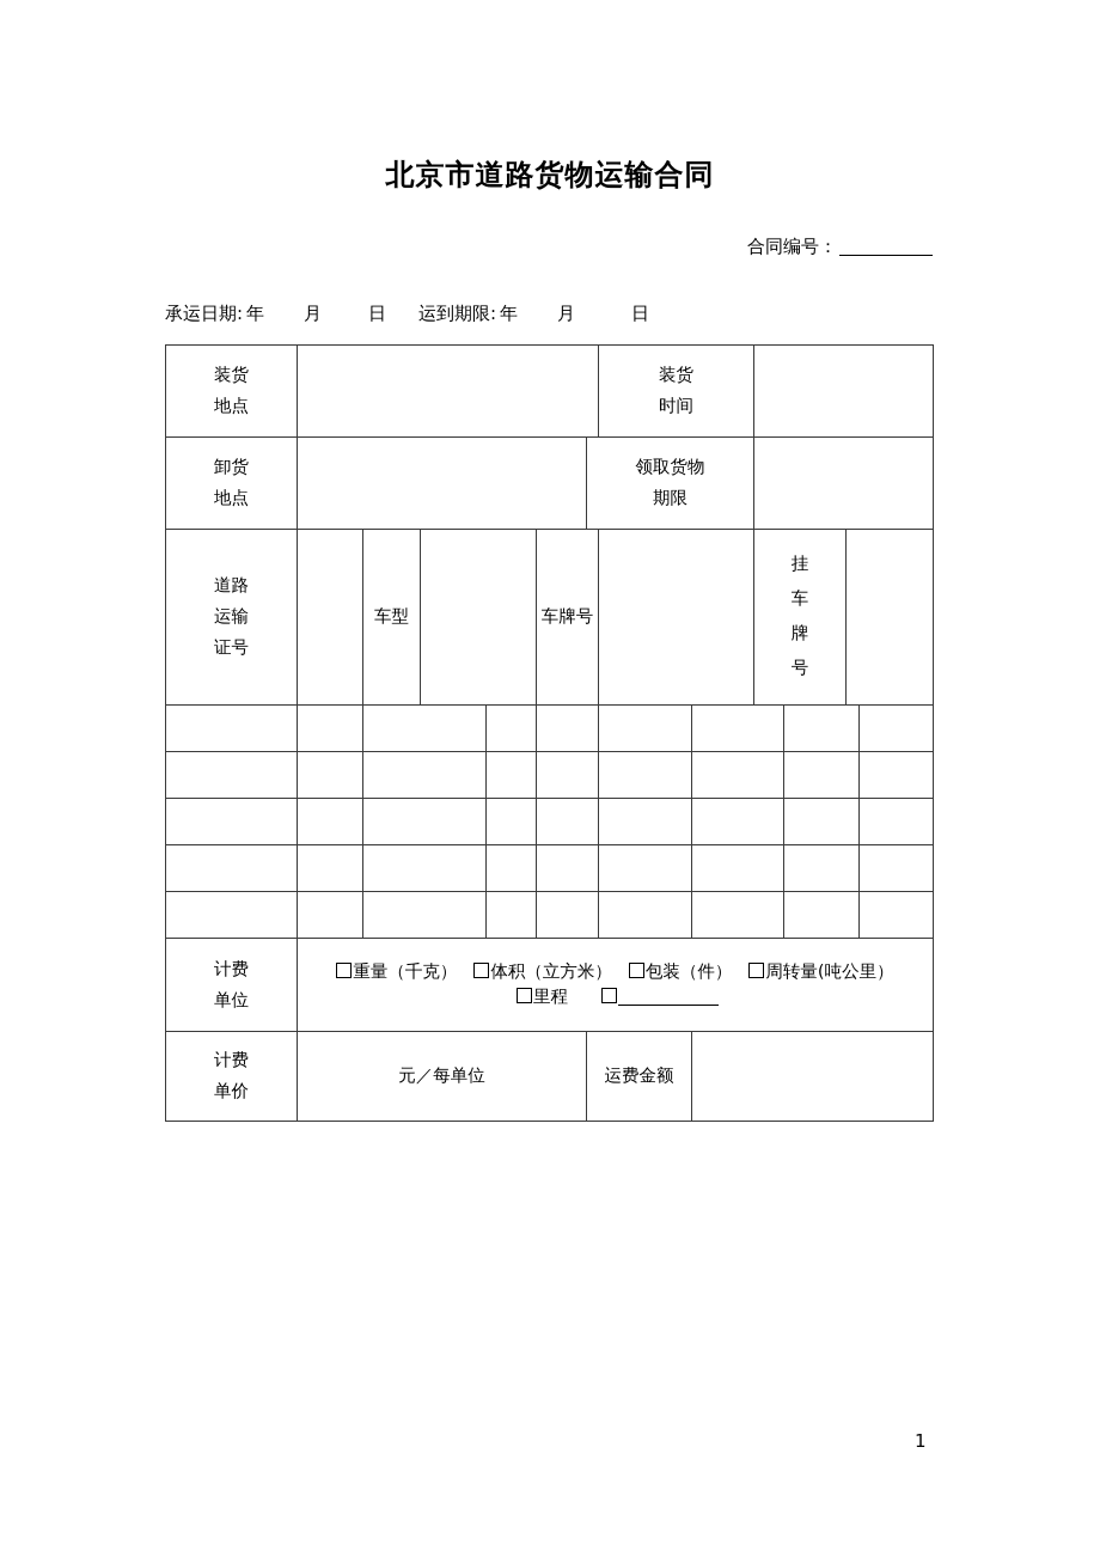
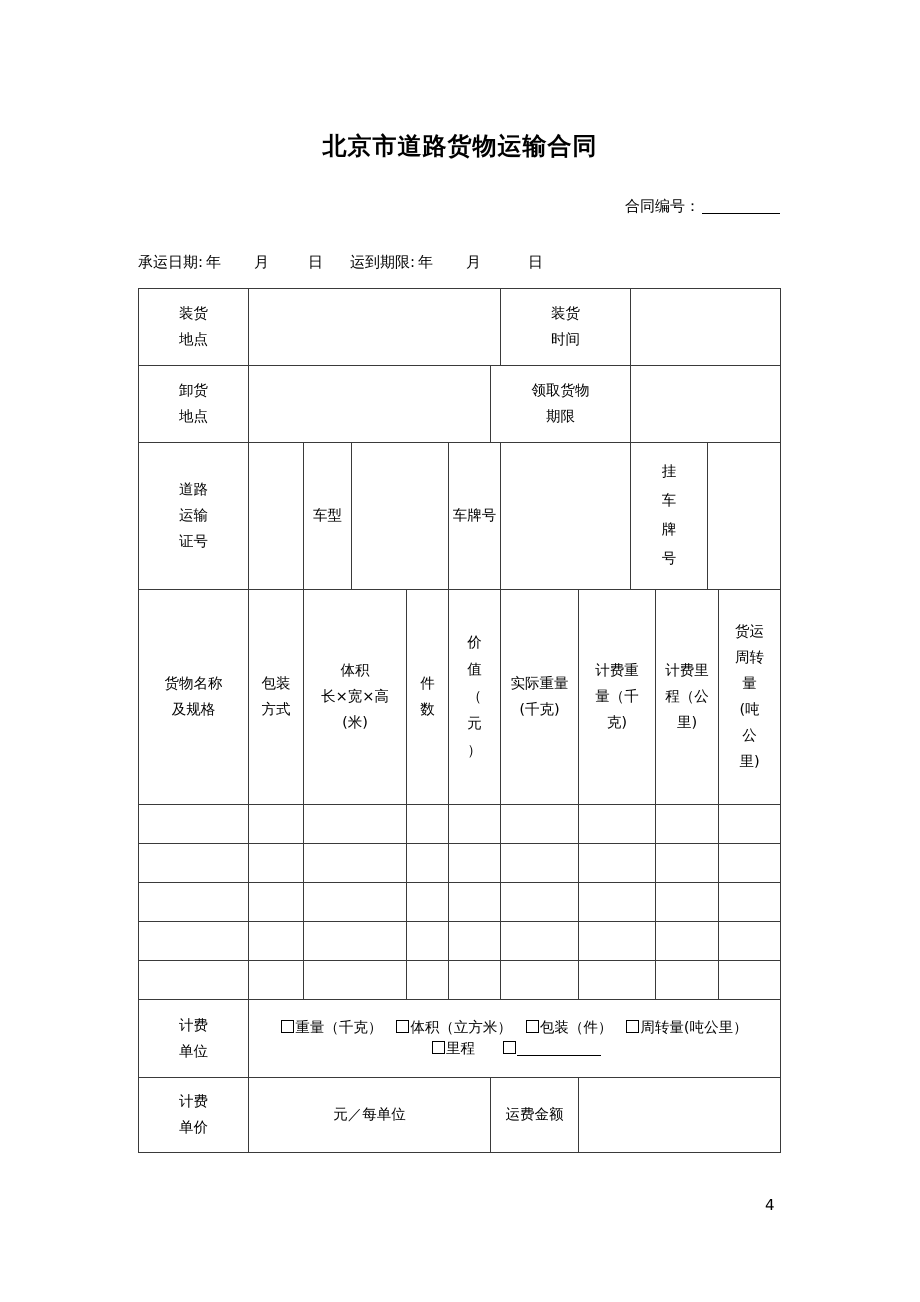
  北京市道路货物运输合同
  合同编号：
  承运日期: 年 月 日 运到期限: 年 月 日
  装货 地点		装货 时间
  卸货 地点		领取货物 期限
  道路 运输 证号		车型		车牌号		挂 车 牌 号
+ 货物名称 及规格	包装 方式	体积 长×宽×高 (米)	件 数	价 值 （ 元 ）	实际重量 (千克)	计费重 量（千 克)	计费里 程（公 里)	货运 周转 量 (吨 公 里)
  计费 单位	重量（千克） 体积（立方米） 包装（件） 周转量(吨公里）里程
  计费 单价	元／每单位	运费金额
- 1
+ 4
